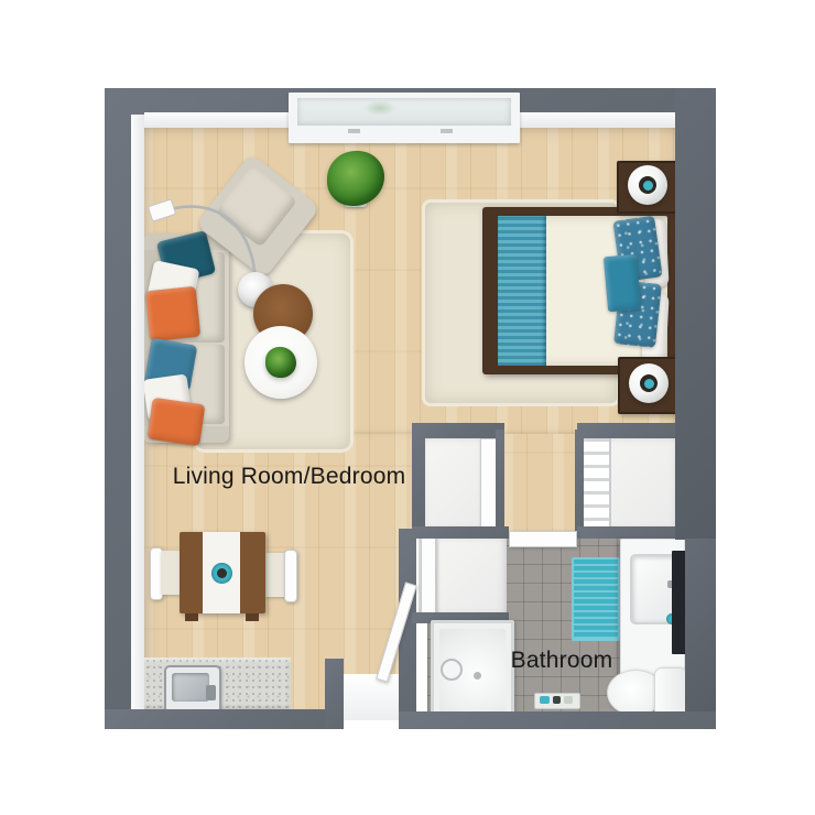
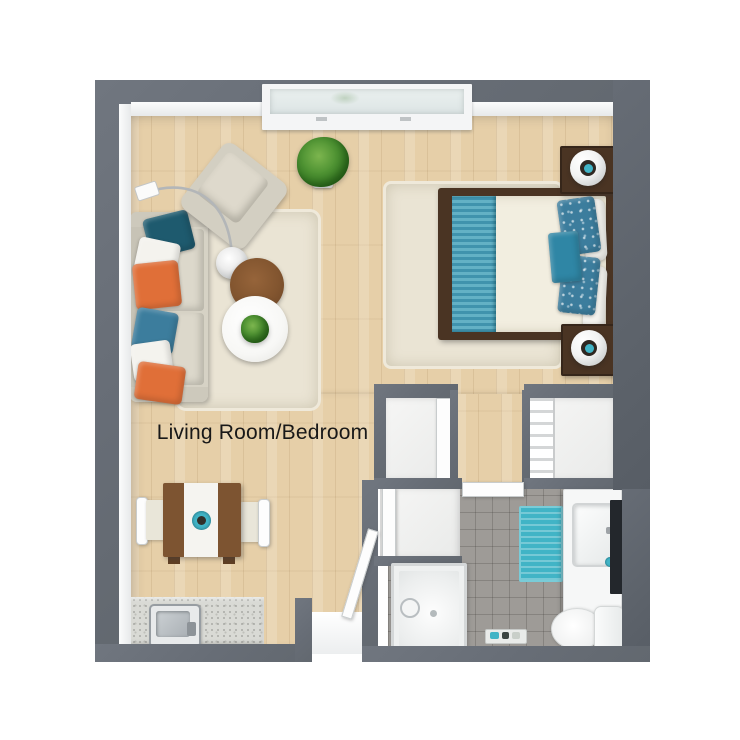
  Living Room/Bedroom
- Bathroom
